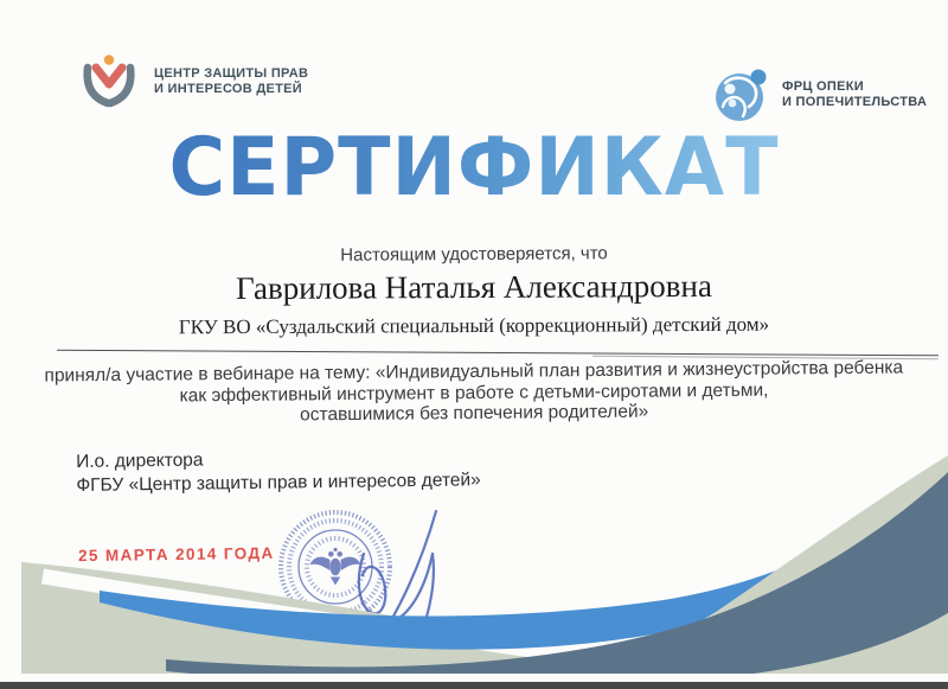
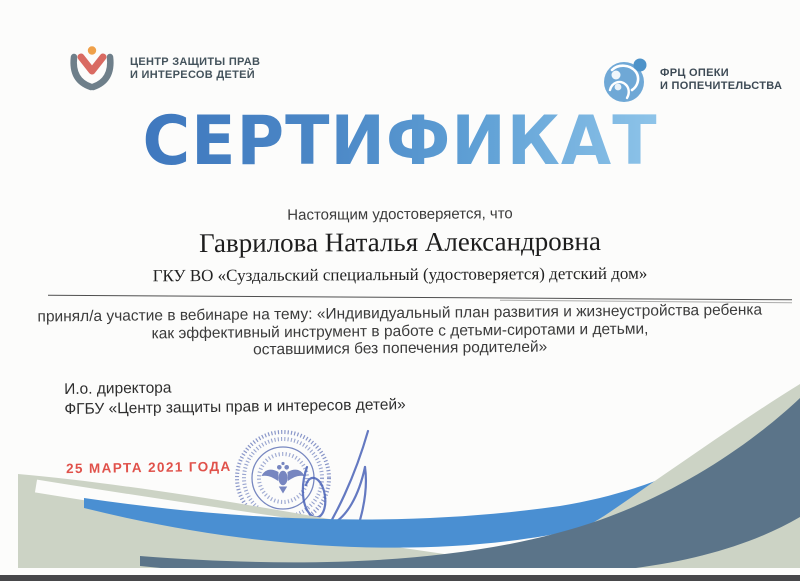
  ЦЕНТР ЗАЩИТЫ ПРАВ
  И ИНТЕРЕСОВ ДЕТЕЙ
  ФРЦ ОПЕКИ
  И ПОПЕЧИТЕЛЬСТВА
  СЕРТИФИКАТ
  Настоящим удостоверяется, что
  Гаврилова Наталья Александровна
- ГКУ ВО «Суздальский специальный (коррекционный) детский дом»
+ ГКУ ВО «Суздальский специальный (удостоверяется) детский дом»
  принял/а участие в вебинаре на тему: «Индивидуальный план развития и жизнеустройства ребенка
  как эффективный инструмент в работе с детьми-сиротами и детьми,
  оставшимися без попечения родителей»
  И.о. директора
  ФГБУ «Центр защиты прав и интересов детей»
- 25 МАРТА 2014 ГОДА
+ 25 МАРТА 2021 ГОДА
